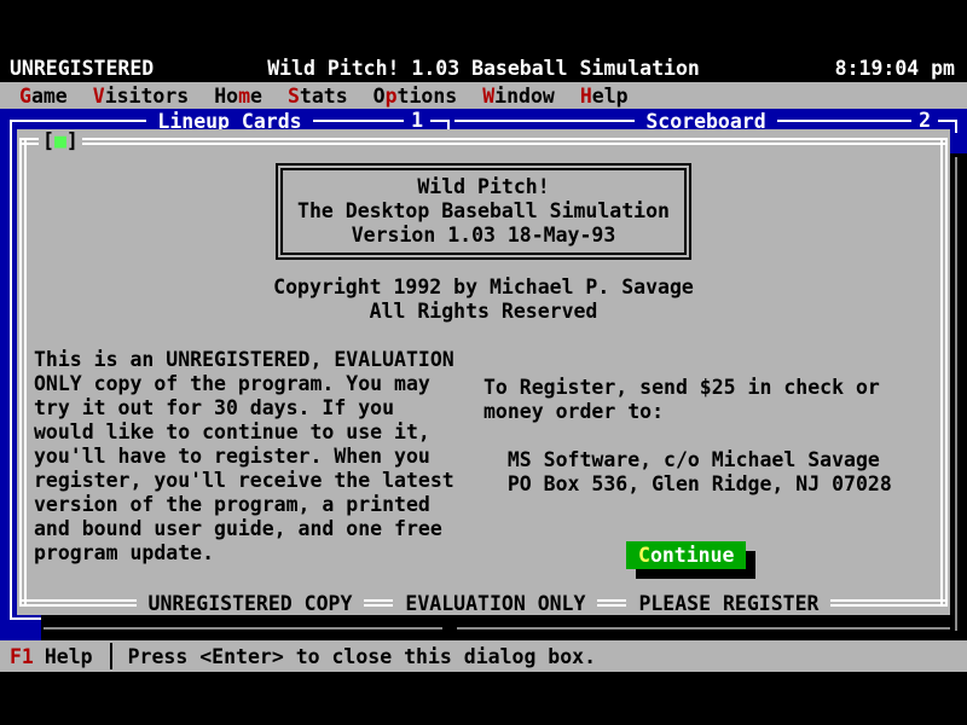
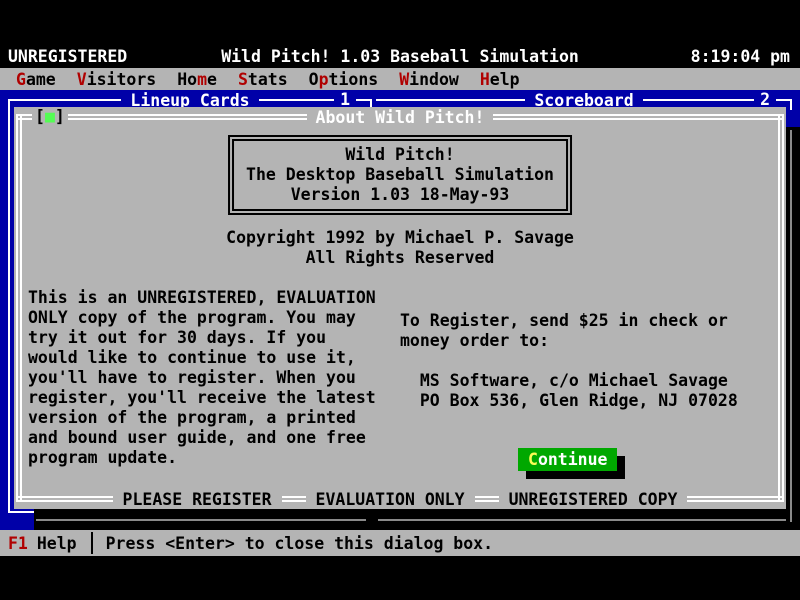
  UNREGISTERED
  Wild Pitch! 1.03 Baseball Simulation
  8:19:04 pm
  Game
  Visitors
  Home
  Stats
  Options
  Window
  Help
  Lineup Cards
  1
  Scoreboard
  2
  [■]
+ About Wild Pitch!
  Wild Pitch!
  The Desktop Baseball Simulation
  Version 1.03 18-May-93
  Copyright 1992 by Michael P. Savage
  All Rights Reserved
  This is an UNREGISTERED, EVALUATION
  ONLY copy of the program. You may
  try it out for 30 days. If you
  would like to continue to use it,
  you'll have to register. When you
  register, you'll receive the latest
  version of the program, a printed
  and bound user guide, and one free
  program update.
  To Register, send $25 in check or
  money order to:
  MS Software, c/o Michael Savage
  PO Box 536, Glen Ridge, NJ 07028
  Continue
- UNREGISTERED COPY
+ PLEASE REGISTER
  EVALUATION ONLY
- PLEASE REGISTER
+ UNREGISTERED COPY
  F1
  Help
  Press <Enter> to close this dialog box.
